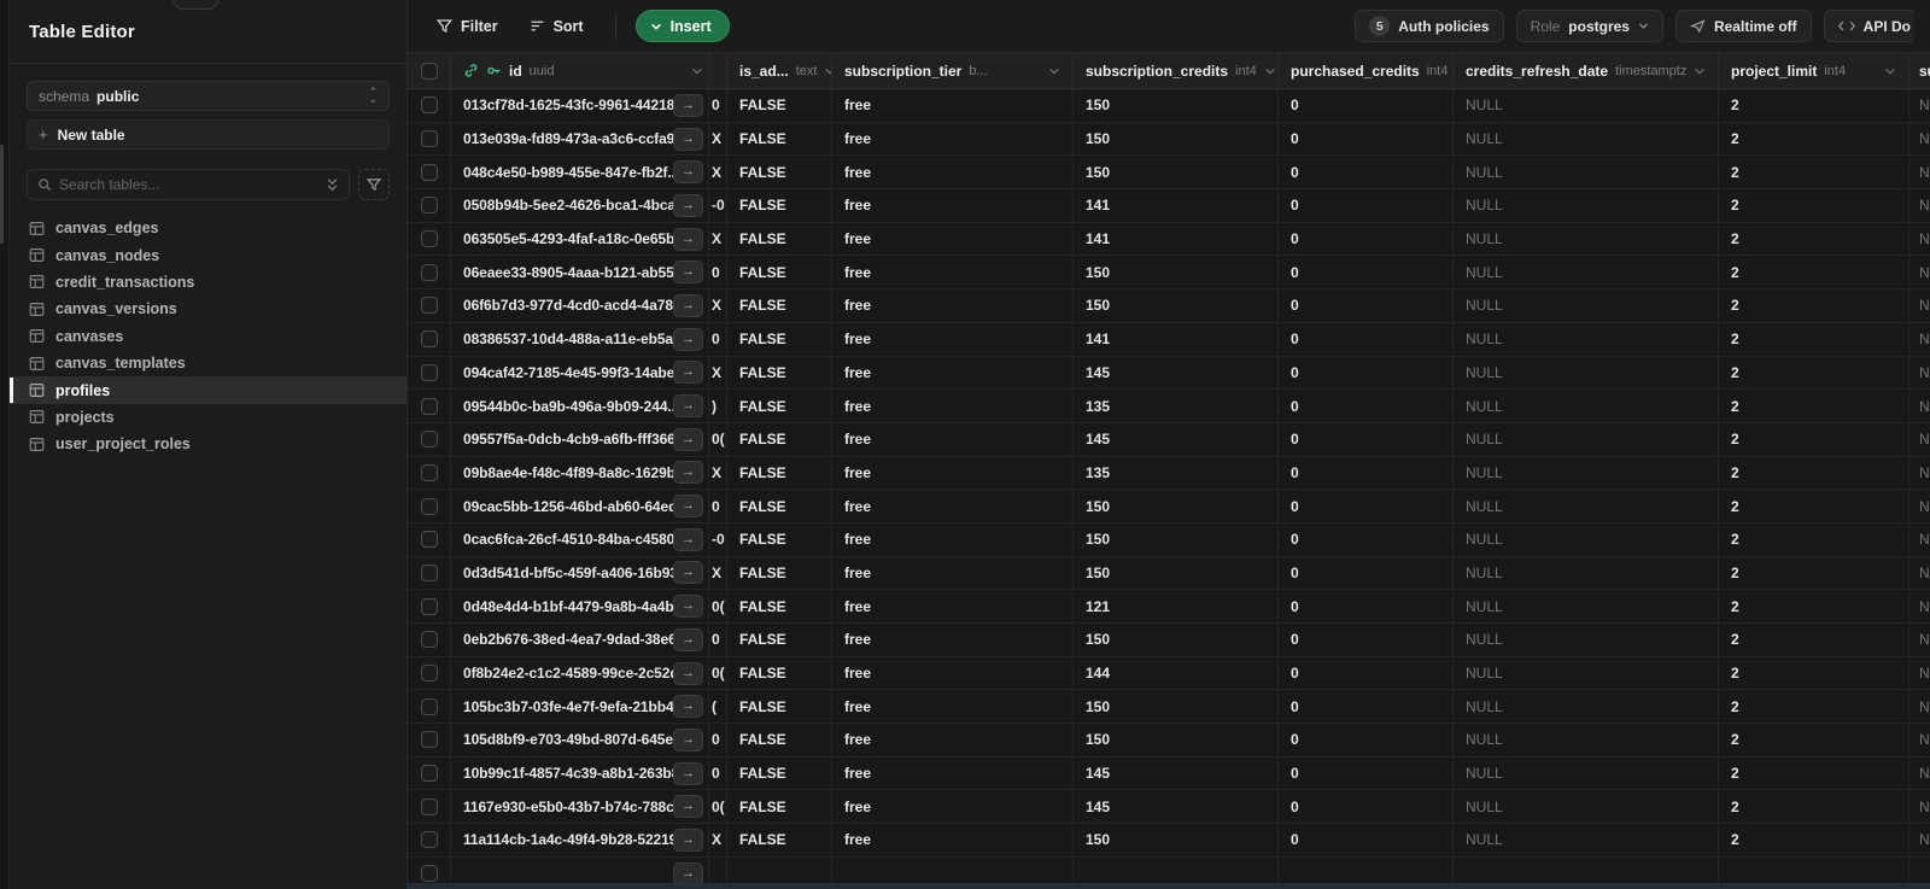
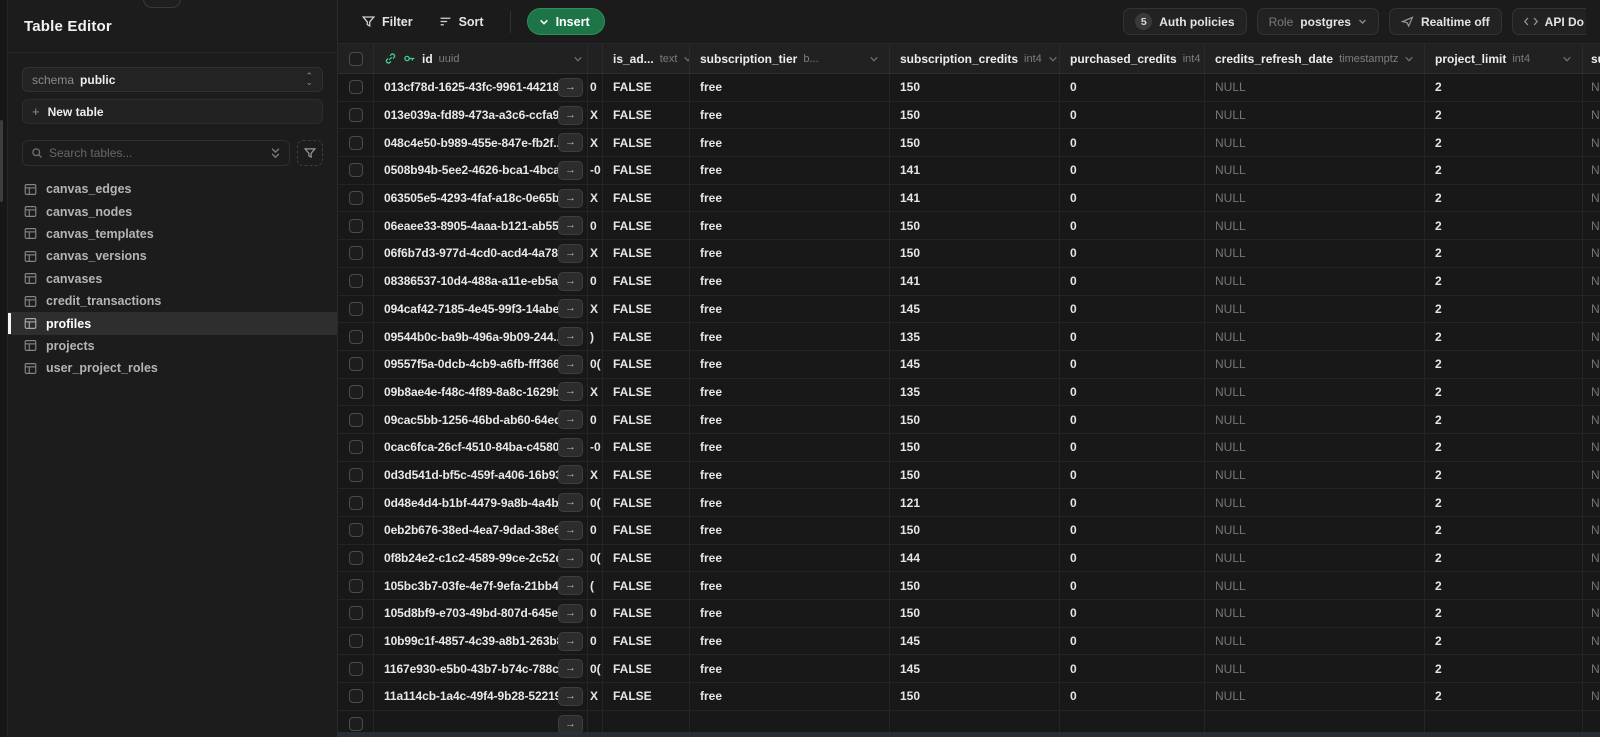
  Table Editor
  schema
  public
  ⌃
  ⌄
  +
  New table
  Search tables...
  canvas_edges
  canvas_nodes
- credit_transactions
+ canvas_templates
  canvas_versions
  canvases
- canvas_templates
+ credit_transactions
  profiles
  projects
  user_project_roles
  Filter
  Sort
  Insert
  5
  Auth policies
  Role
  postgres
  Realtime off
  API Do
  id
  uuid
  is_ad...
  text
  subscription_tier
  b...
  subscription_credits
  int4
  purchased_credits
  int4
  credits_refresh_date
  timestamptz
  project_limit
  int4
  013cf78d-1625-43fc-9961-44218
  →
  0
  FALSE
  free
  150
  0
  NULL
  2
  013e039a-fd89-473a-a3c6-ccfa9
  →
  X
  FALSE
  free
  150
  0
  NULL
  2
  048c4e50-b989-455e-847e-fb2f.
  →
  X
  FALSE
  free
  150
  0
  NULL
  2
  0508b94b-5ee2-4626-bca1-4bca
  →
  -0
  FALSE
  free
  141
  0
  NULL
  2
  063505e5-4293-4faf-a18c-0e65b
  →
  X
  FALSE
  free
  141
  0
  NULL
  2
  06eaee33-8905-4aaa-b121-ab55
  →
  0
  FALSE
  free
  150
  0
  NULL
  2
  06f6b7d3-977d-4cd0-acd4-4a78
  →
  X
  FALSE
  free
  150
  0
  NULL
  2
  08386537-10d4-488a-a11e-eb5a
  →
  0
  FALSE
  free
  141
  0
  NULL
  2
  094caf42-7185-4e45-99f3-14abe
  →
  X
  FALSE
  free
  145
  0
  NULL
  2
  09544b0c-ba9b-496a-9b09-244.
  →
  )
  FALSE
  free
  135
  0
  NULL
  2
  09557f5a-0dcb-4cb9-a6fb-fff366
  →
  0(
  FALSE
  free
  145
  0
  NULL
  2
  09b8ae4e-f48c-4f89-8a8c-1629b
  →
  X
  FALSE
  free
  135
  0
  NULL
  2
  09cac5bb-1256-46bd-ab60-64e
  →
  0
  FALSE
  free
  150
  0
  NULL
  2
  0cac6fca-26cf-4510-84ba-c4580
  →
  -0
  FALSE
  free
  150
  0
  NULL
  2
  0d3d541d-bf5c-459f-a406-16b9
  →
  X
  FALSE
  free
  150
  0
  NULL
  2
  0d48e4d4-b1bf-4479-9a8b-4a4b
  →
  0(
  FALSE
  free
  121
  0
  NULL
  2
  0eb2b676-38ed-4ea7-9dad-38e
  →
  0
  FALSE
  free
  150
  0
  NULL
  2
  0f8b24e2-c1c2-4589-99ce-2c52
  →
  0(
  FALSE
  free
  144
  0
  NULL
  2
  105bc3b7-03fe-4e7f-9efa-21bb4
  →
  (
  FALSE
  free
  150
  0
  NULL
  2
  105d8bf9-e703-49bd-807d-645e
  →
  0
  FALSE
  free
  150
  0
  NULL
  2
  10b99c1f-4857-4c39-a8b1-263b
  →
  0
  FALSE
  free
  145
  0
  NULL
  2
  1167e930-e5b0-43b7-b74c-788c
  →
  0(
  FALSE
  free
  145
  0
  NULL
  2
  11a114cb-1a4c-49f4-9b28-5221
  →
  X
  FALSE
  free
  150
  0
  NULL
  2
  →
